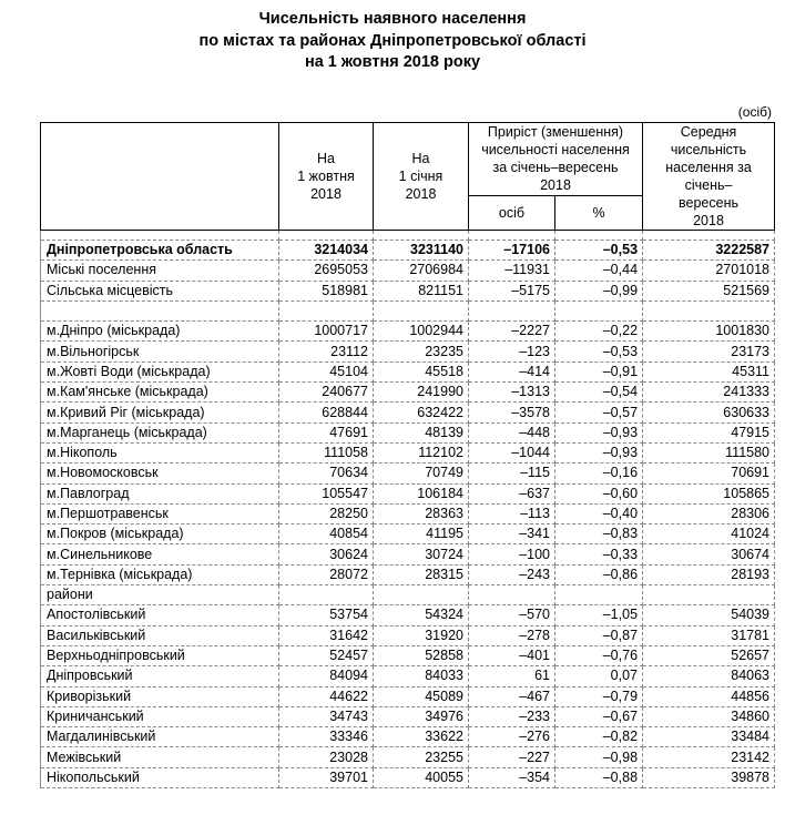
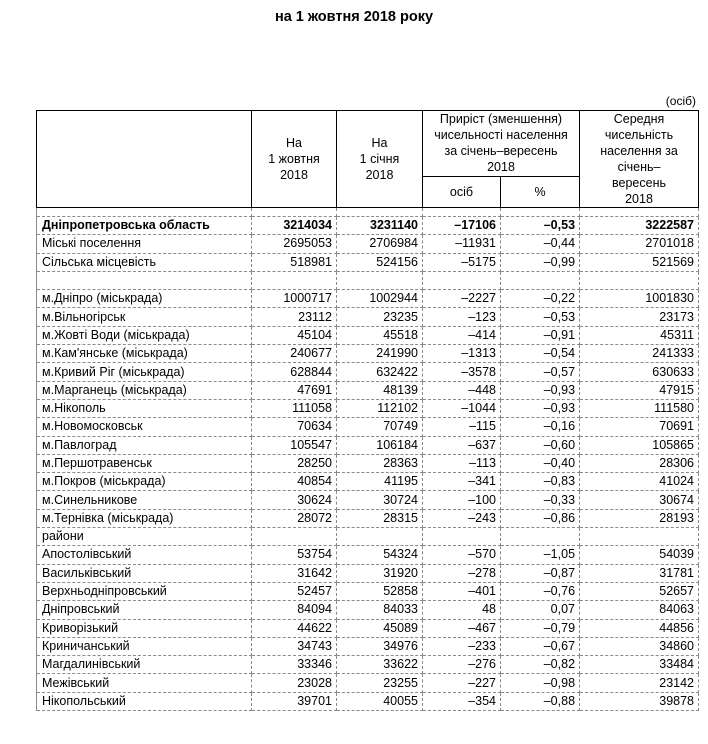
- Чисельність наявного населення
- по містах та районах Дніпропетровської області
  на 1 жовтня 2018 року
  (осіб)
  	На 1 жовтня 2018	На 1 січня 2018	Приріст (зменшення) чисельності населення за січень–вересень 2018	Середня чисельність населення за січень– вересень 2018
  осіб	%
  Дніпропетровська область	3214034	3231140	–17106	–0,53	3222587
  Міські поселення	2695053	2706984	–11931	–0,44	2701018
- Сільська місцевість	518981	821151	–5175	–0,99	521569
+ Сільська місцевість	518981	524156	–5175	–0,99	521569
  м.Дніпро (міськрада)	1000717	1002944	–2227	–0,22	1001830
  м.Вільногірськ	23112	23235	–123	–0,53	23173
  м.Жовті Води (міськрада)	45104	45518	–414	–0,91	45311
  м.Кам'янське (міськрада)	240677	241990	–1313	–0,54	241333
  м.Кривий Ріг (міськрада)	628844	632422	–3578	–0,57	630633
  м.Марганець (міськрада)	47691	48139	–448	–0,93	47915
  м.Нікополь	111058	112102	–1044	–0,93	111580
  м.Новомосковськ	70634	70749	–115	–0,16	70691
  м.Павлоград	105547	106184	–637	–0,60	105865
  м.Першотравенськ	28250	28363	–113	–0,40	28306
  м.Покров (міськрада)	40854	41195	–341	–0,83	41024
  м.Синельникове	30624	30724	–100	–0,33	30674
  м.Тернівка (міськрада)	28072	28315	–243	–0,86	28193
  райони
  Апостолівський	53754	54324	–570	–1,05	54039
  Васильківський	31642	31920	–278	–0,87	31781
  Верхньодніпровський	52457	52858	–401	–0,76	52657
- Дніпровський	84094	84033	61	0,07	84063
+ Дніпровський	84094	84033	48	0,07	84063
  Криворізький	44622	45089	–467	–0,79	44856
  Криничанський	34743	34976	–233	–0,67	34860
  Магдалинівський	33346	33622	–276	–0,82	33484
  Межівський	23028	23255	–227	–0,98	23142
  Нікопольський	39701	40055	–354	–0,88	39878
